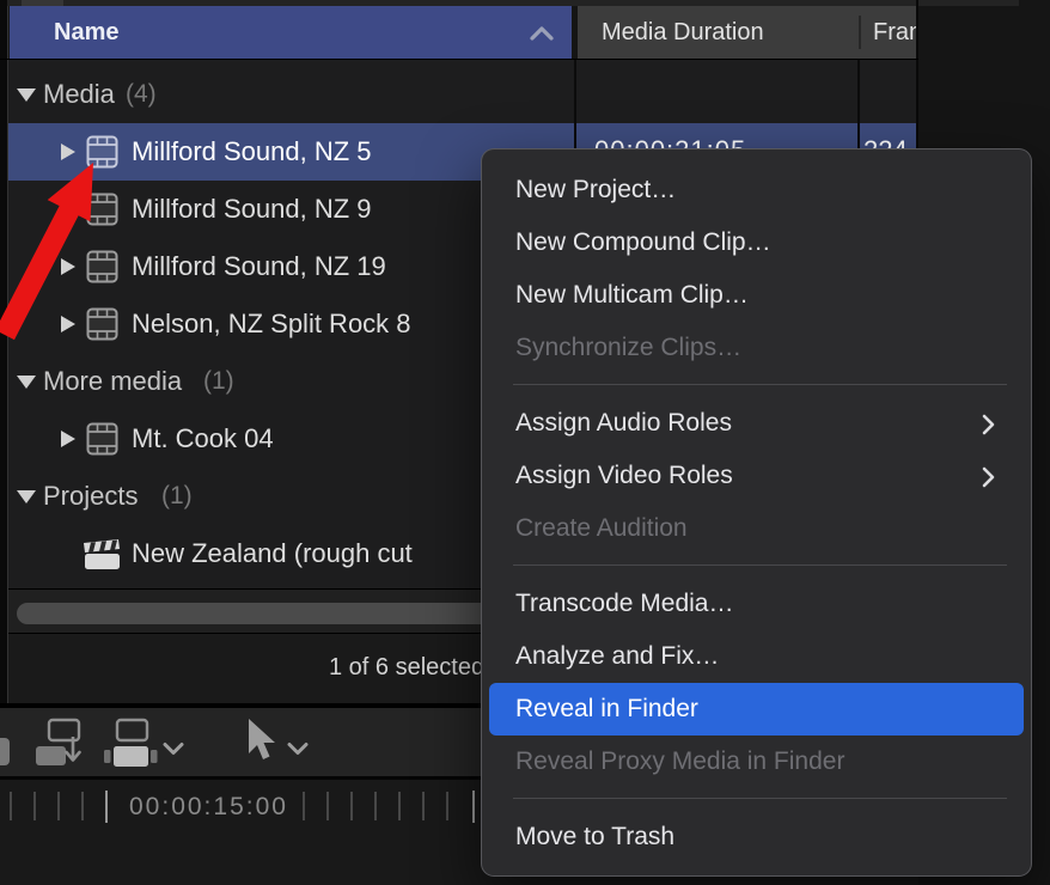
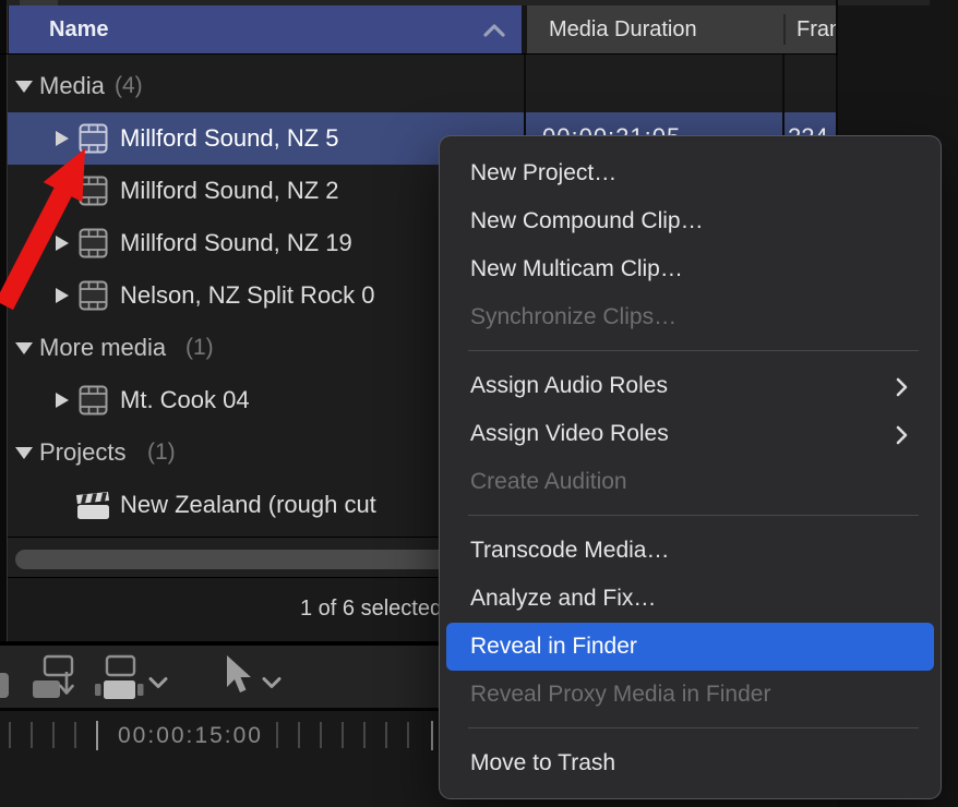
  Name
  Media Duration
  Fran
  Media
  (4)
  Millford Sound, NZ 5
- Millford Sound, NZ 9
+ Millford Sound, NZ 2
  Millford Sound, NZ 19
- Nelson, NZ Split Rock 8
+ Nelson, NZ Split Rock 0
  More media
  (1)
  Mt. Cook 04
  Projects
  (1)
  New Zealand (rough cut
  1 of 6 selected
  00:00:15:00
  New Project…
  New Compound Clip…
  New Multicam Clip…
  Synchronize Clips…
  Assign Audio Roles
  Assign Video Roles
  Create Audition
  Transcode Media…
  Analyze and Fix…
  Reveal in Finder
  Reveal Proxy Media in Finder
  Move to Trash
